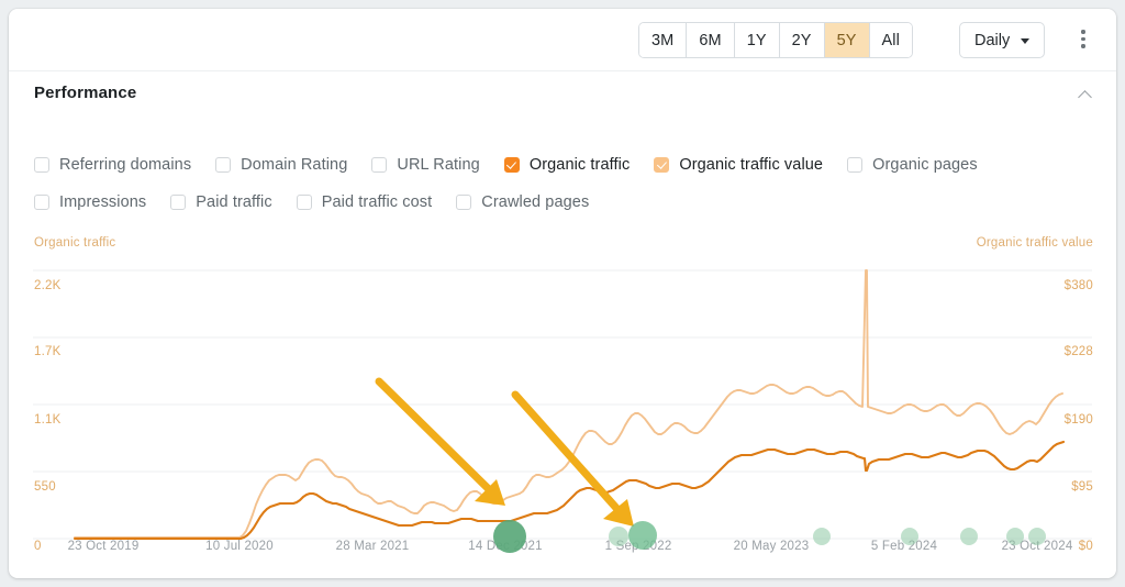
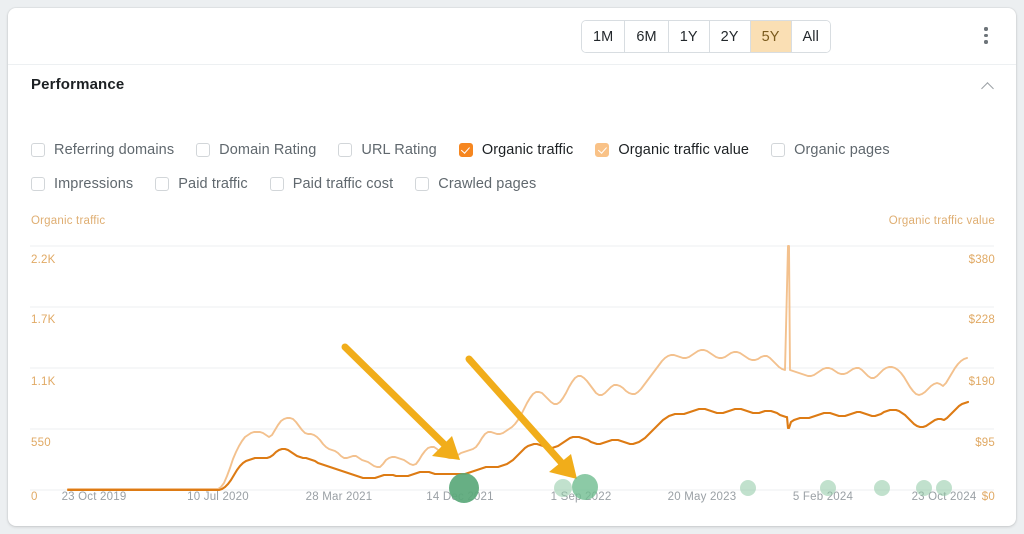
- 3M
+ 1M
  6M
  1Y
  2Y
  5Y
  All
- Daily
  Performance
  Referring domains
  Domain Rating
  URL Rating
  Organic traffic
  Organic traffic value
  Organic pages
  Impressions
  Paid traffic
  Paid traffic cost
  Crawled pages
  Organic traffic
  Organic traffic value
  0
  550
  1.1K
  1.7K
  2.2K
  $0
  $95
  $190
  $228
  $380
  23 Oct 2019
  10 Jul 2020
  28 Mar 2021
  1 Sep 2022
  20 May 2023
  5 Feb 2024
  23 Oct 2024
